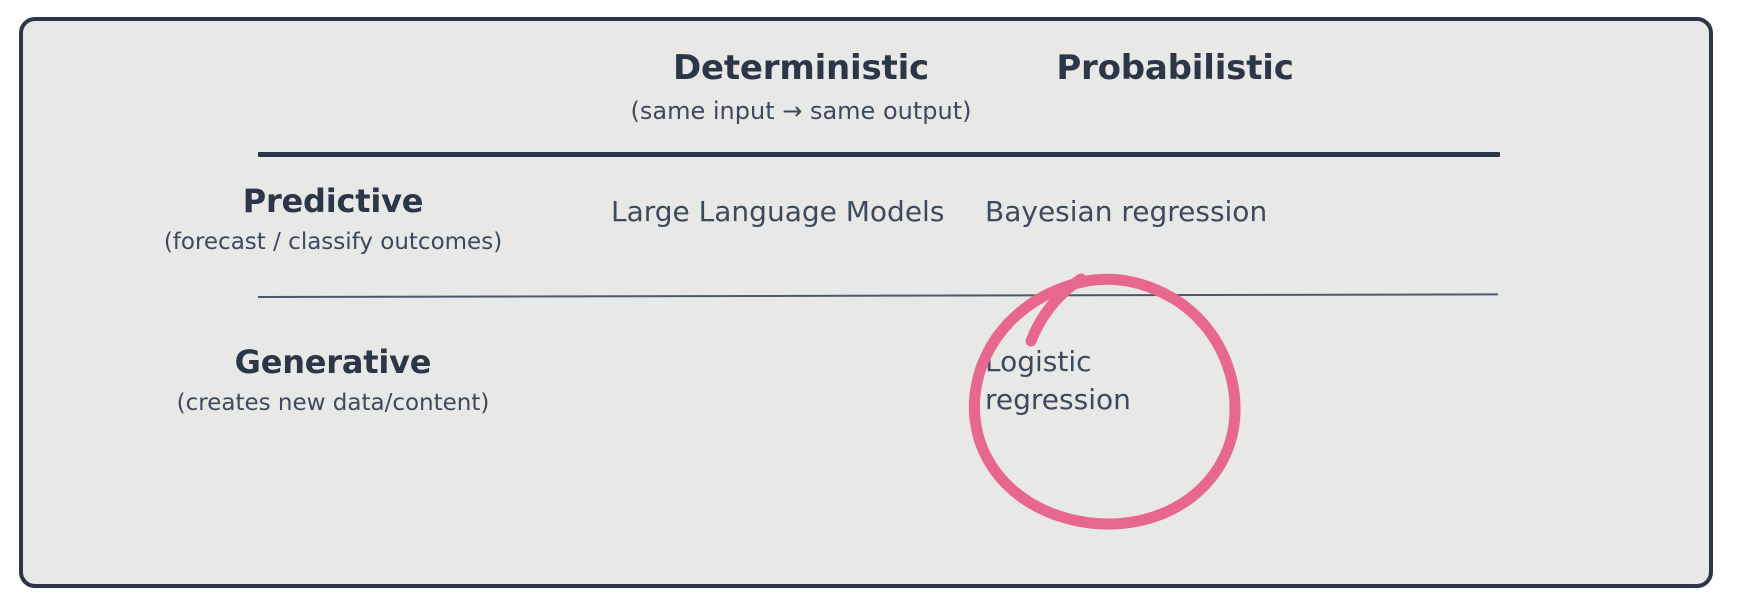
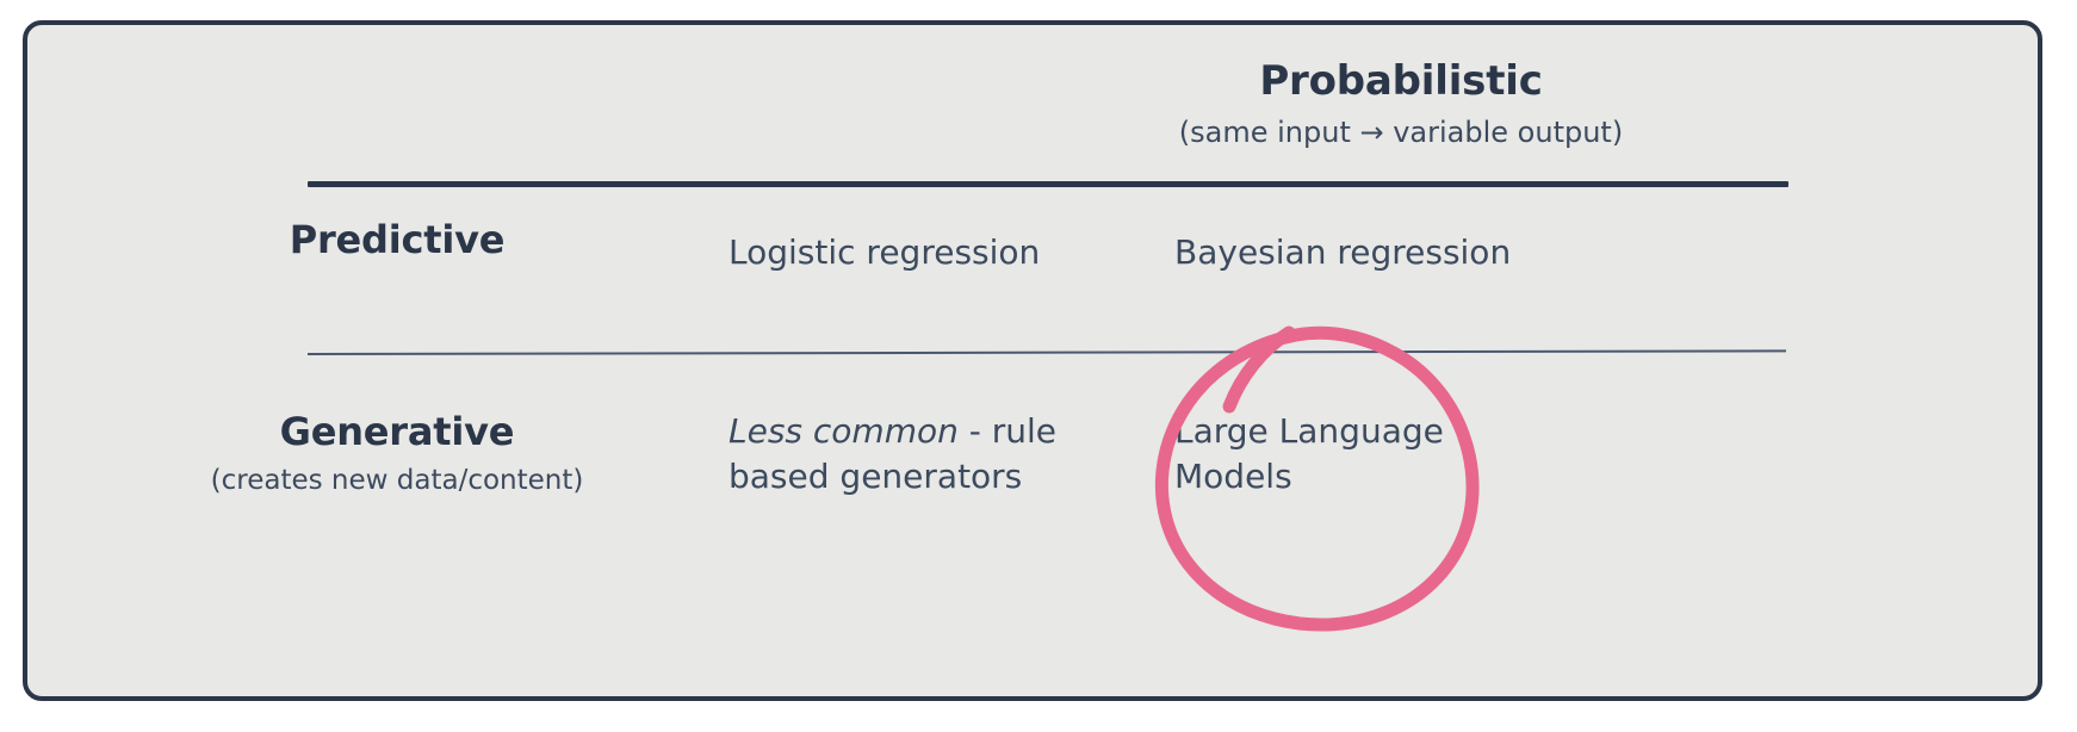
- Deterministic
- (same input → same output)
  Probabilistic
+ (same input → variable output)
  Predictive
- (forecast / classify outcomes)
- Large Language Models
+ Logistic regression
  Bayesian regression
  Generative
  (creates new data/content)
+ Less common - rule based generators
- Logistic regression
+ Large Language Models
